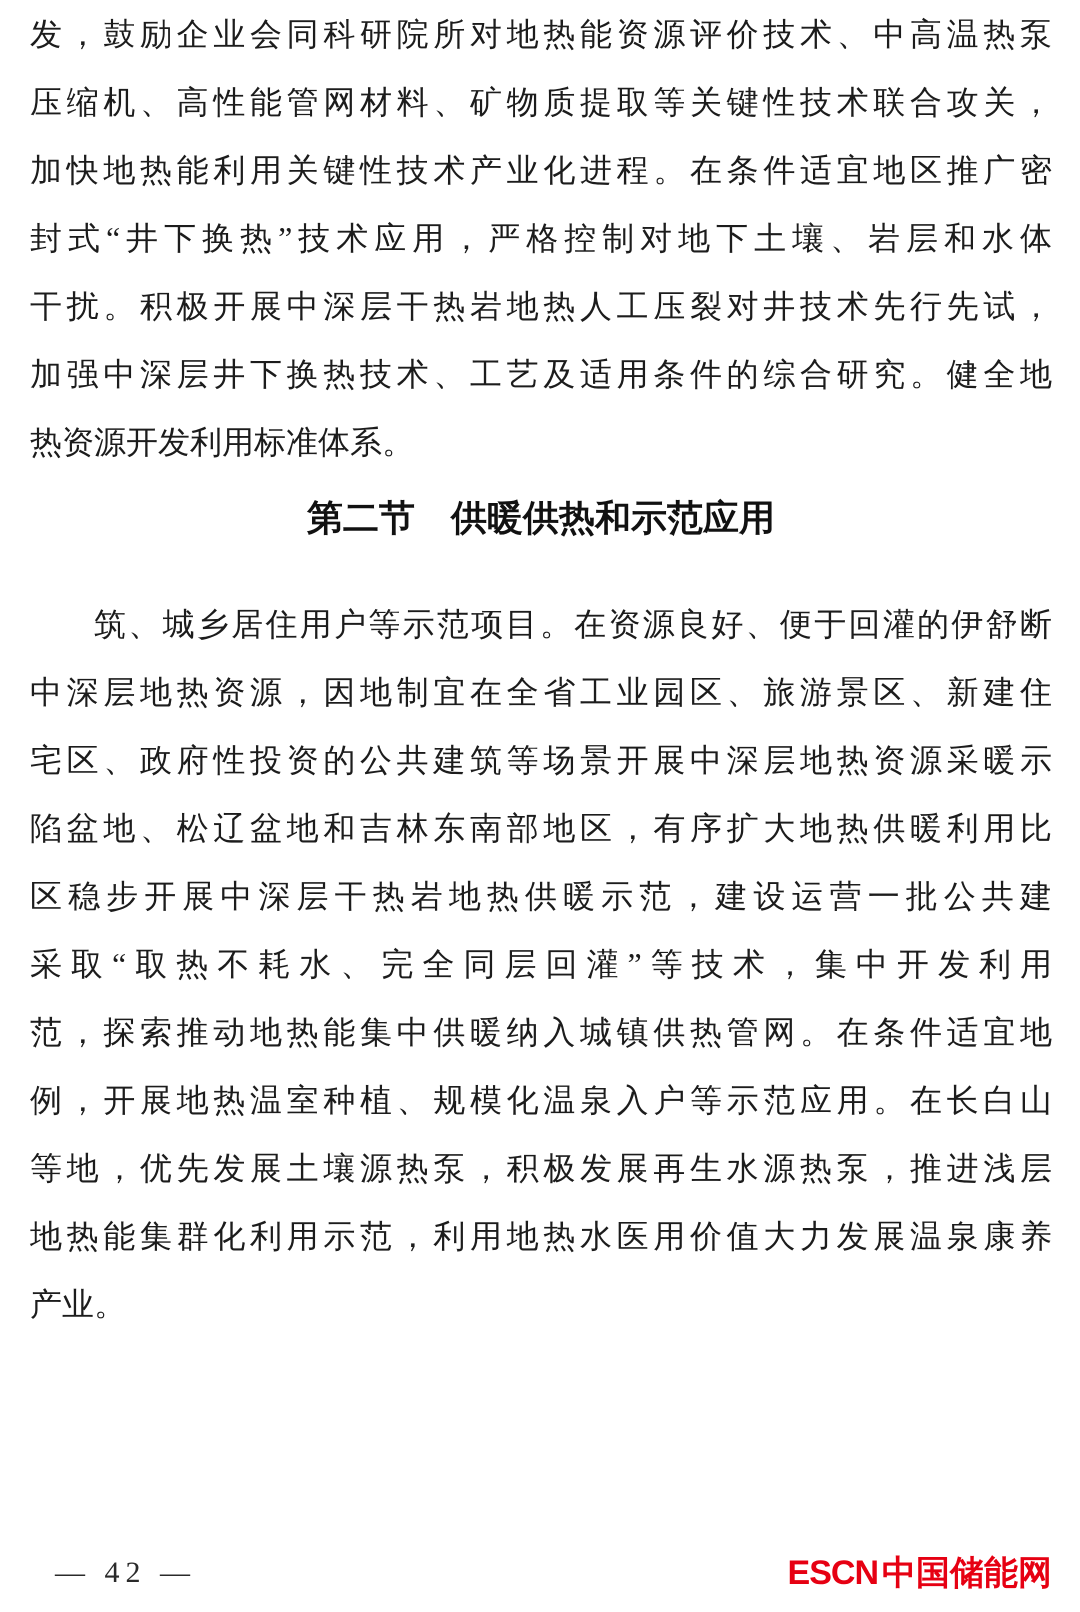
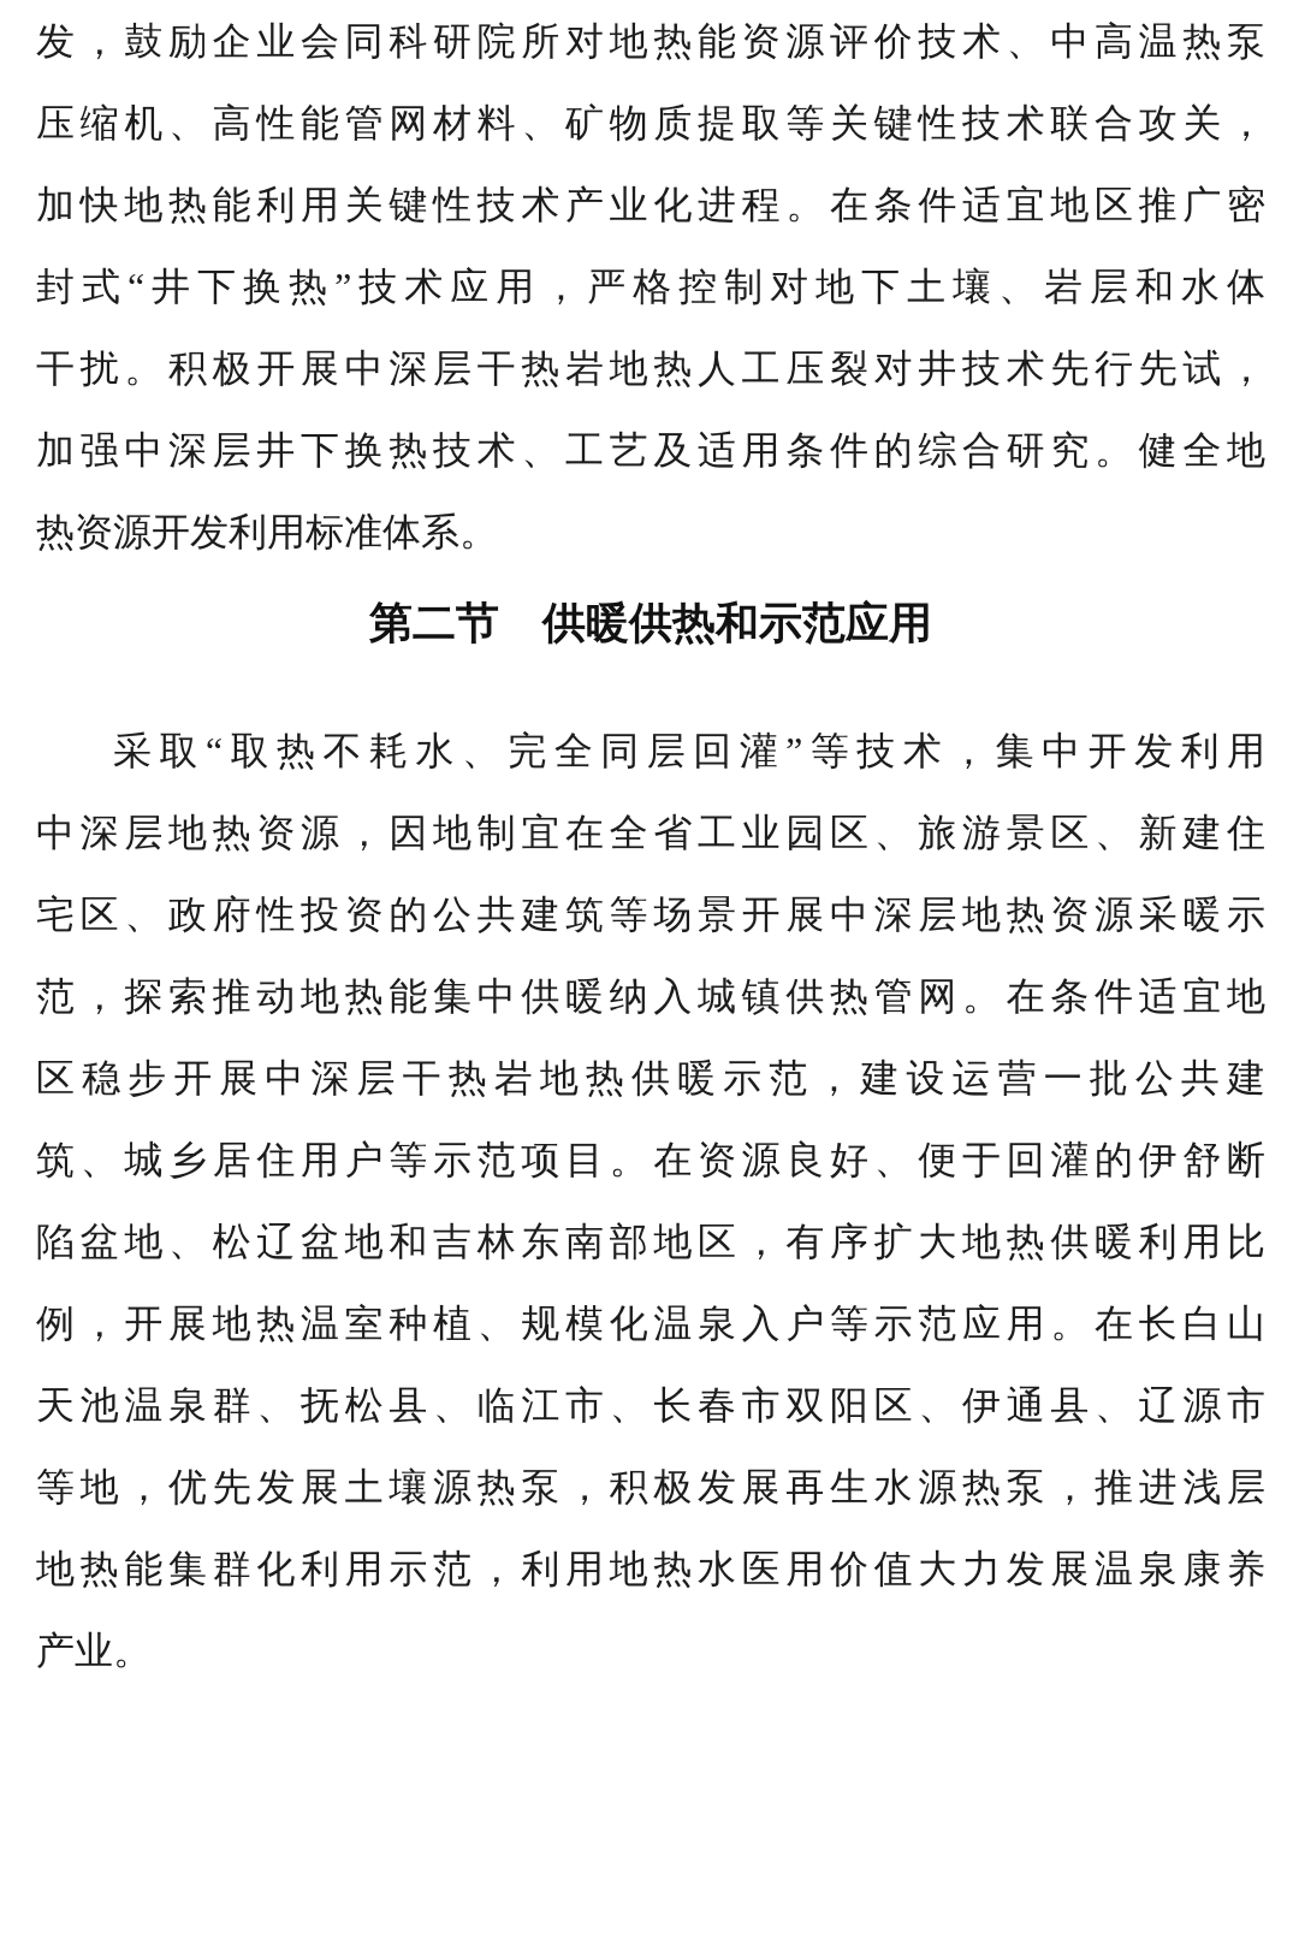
  发，鼓励企业会同科研院所对地热能资源评价技术、中高温热泵
  压缩机、高性能管网材料、矿物质提取等关键性技术联合攻关，
  加快地热能利用关键性技术产业化进程。在条件适宜地区推广密
  封式“井下换热”技术应用，严格控制对地下土壤、岩层和水体
  干扰。积极开展中深层干热岩地热人工压裂对井技术先行先试，
  加强中深层井下换热技术、工艺及适用条件的综合研究。健全地
  热资源开发利用标准体系。
  第二节 供暖供热和示范应用
- 筑、城乡居住用户等示范项目。在资源良好、便于回灌的伊舒断
+ 采取“取热不耗水、完全同层回灌”等技术，集中开发利用
  中深层地热资源，因地制宜在全省工业园区、旅游景区、新建住
  宅区、政府性投资的公共建筑等场景开展中深层地热资源采暖示
- 陷盆地、松辽盆地和吉林东南部地区，有序扩大地热供暖利用比
+ 范，探索推动地热能集中供暖纳入城镇供热管网。在条件适宜地
  区稳步开展中深层干热岩地热供暖示范，建设运营一批公共建
- 采取“取热不耗水、完全同层回灌”等技术，集中开发利用
+ 筑、城乡居住用户等示范项目。在资源良好、便于回灌的伊舒断
- 范，探索推动地热能集中供暖纳入城镇供热管网。在条件适宜地
+ 陷盆地、松辽盆地和吉林东南部地区，有序扩大地热供暖利用比
  例，开展地热温室种植、规模化温泉入户等示范应用。在长白山
+ 天池温泉群、抚松县、临江市、长春市双阳区、伊通县、辽源市
  等地，优先发展土壤源热泵，积极发展再生水源热泵，推进浅层
  地热能集群化利用示范，利用地热水医用价值大力发展温泉康养
  产业。
- — 42 —
- ESCN中国储能网
